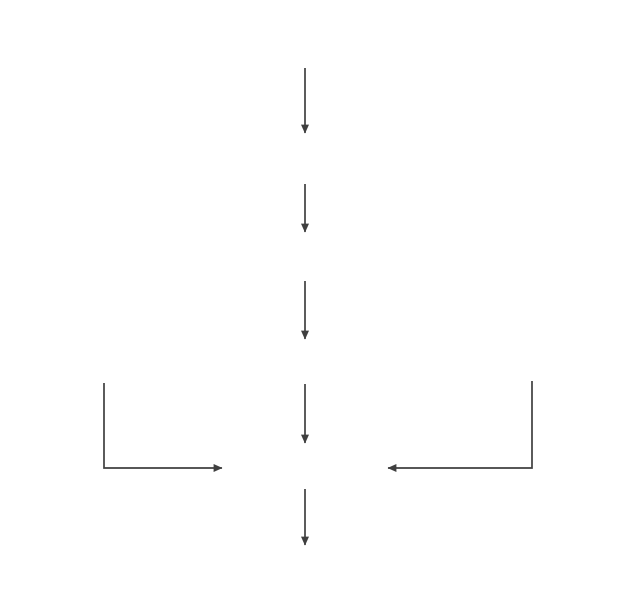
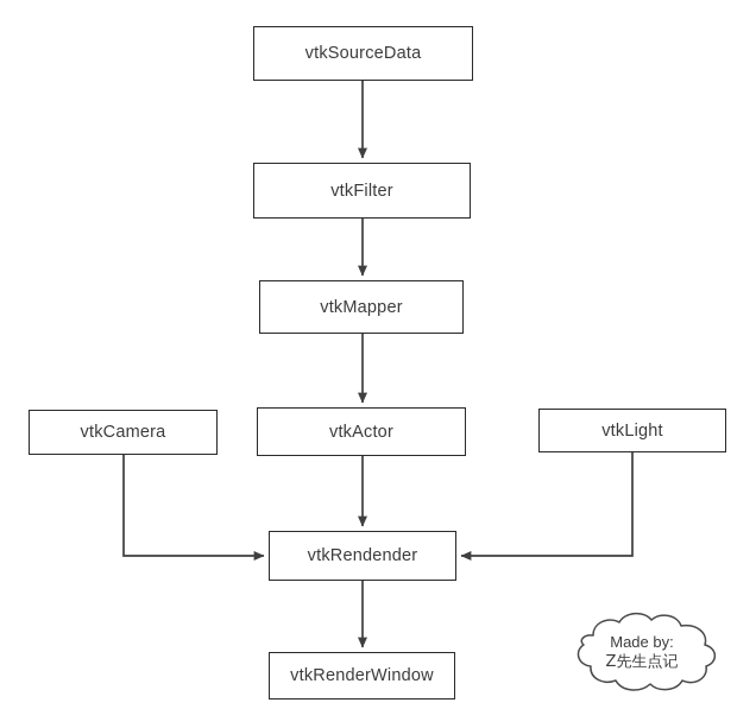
+ vtkSourceData
+ vtkFilter
+ vtkMapper
+ vtkCamera
+ vtkActor
+ vtkLight
+ vtkRendender
+ vtkRenderWindow
+ Made by:
+ Z先生点记
